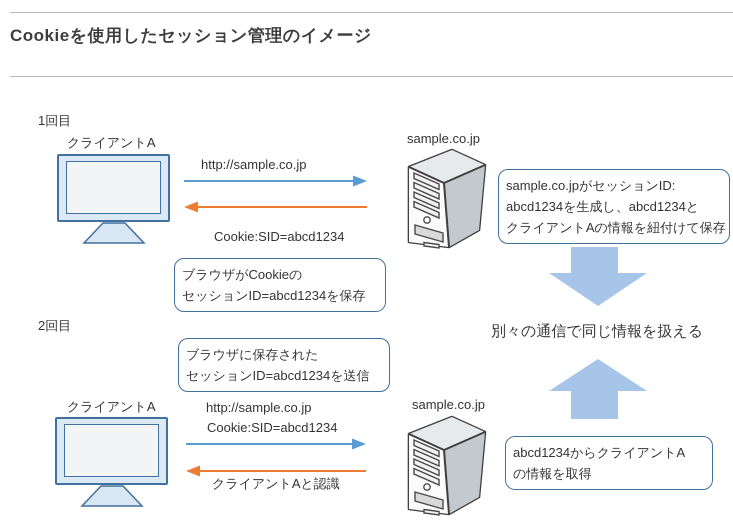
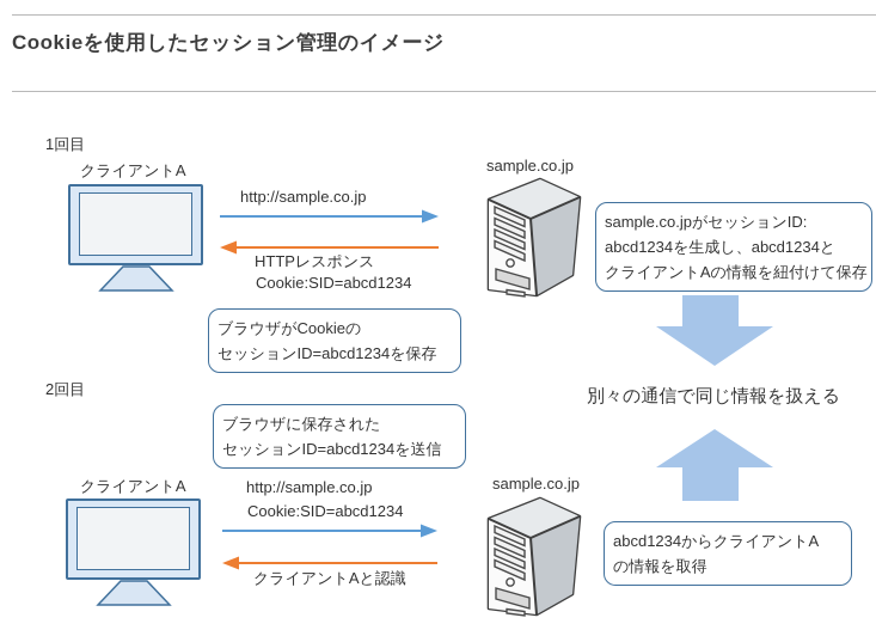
  Cookieを使用したセッション管理のイメージ
  1回目
  クライアントA
  http://sample.co.jp
+ HTTPレスポンス
  Cookie:SID=abcd1234
  sample.co.jp
  sample.co.jpがセッションID:
  abcd1234を生成し、abcd1234と
  クライアントAの情報を紐付けて保存
  ブラウザがCookieの
  セッションID=abcd1234を保存
  別々の通信で同じ情報を扱える
  2回目
  ブラウザに保存された
  セッションID=abcd1234を送信
  クライアントA
  http://sample.co.jp
  Cookie:SID=abcd1234
  クライアントAと認識
  sample.co.jp
  abcd1234からクライアントA
  の情報を取得
